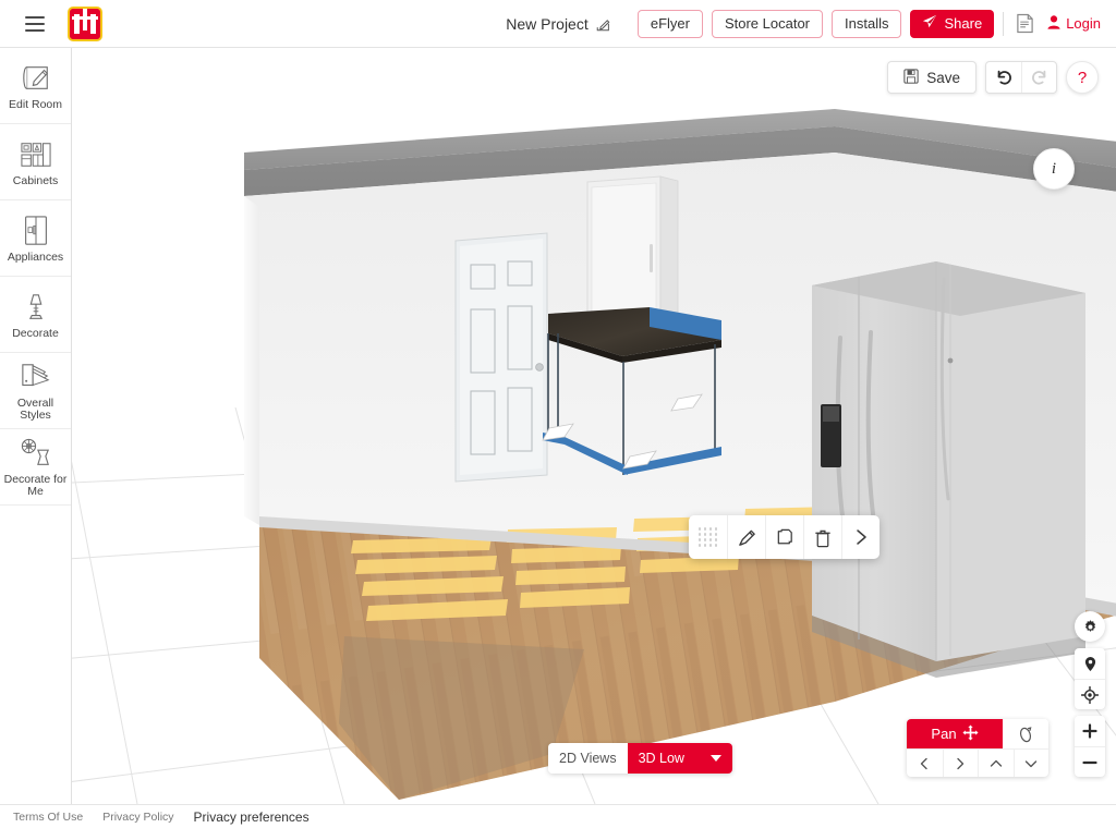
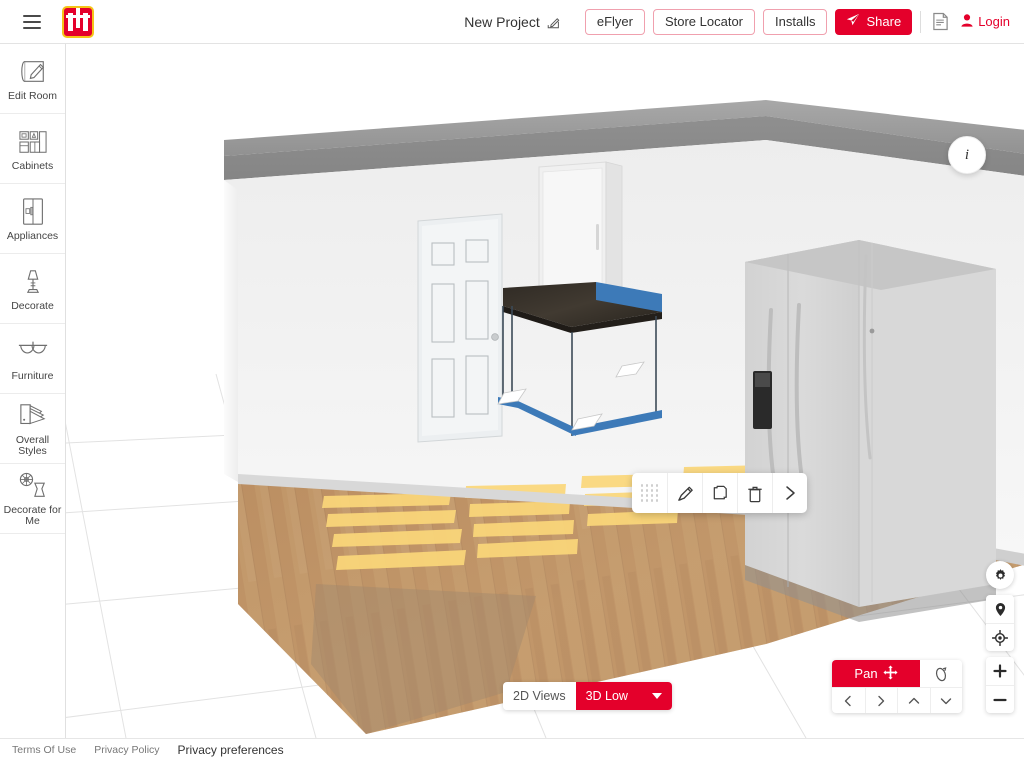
  New Project
  eFlyer
  Store Locator
  Installs
  Share
  Login
  Edit Room
  Cabinets
  Appliances
  Decorate
+ Furniture
  Overall Styles
  Decorate for Me
- Save
- ?
  i
  2D Views
  3D Low
  Pan
  Terms Of Use
  Privacy Policy
  Privacy preferences
